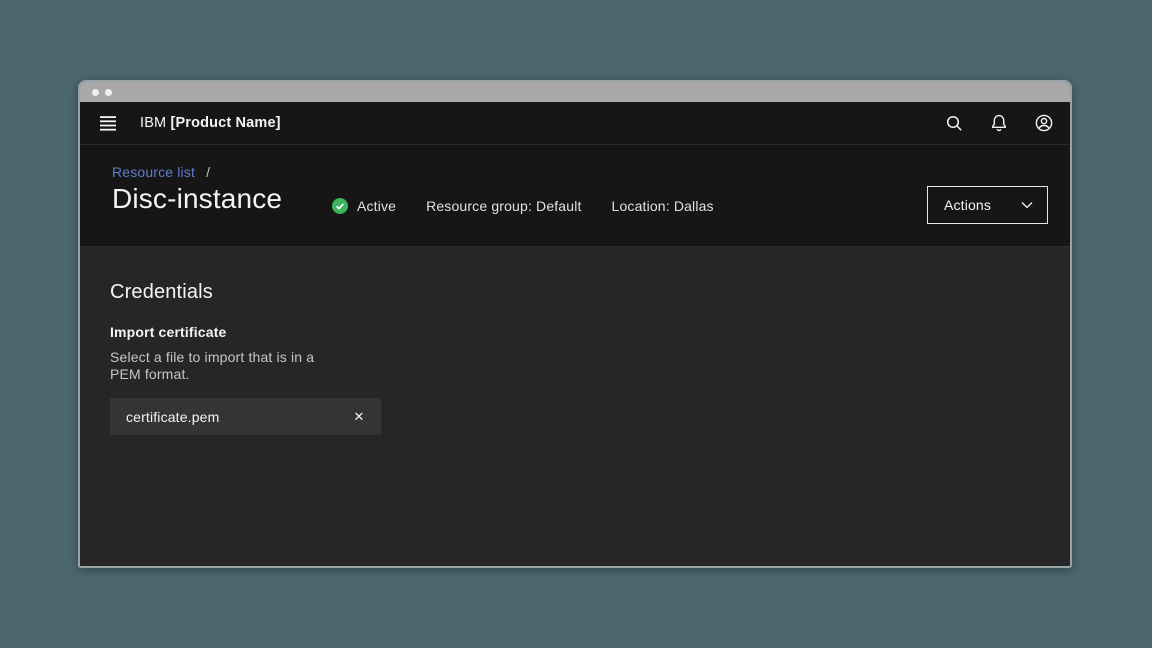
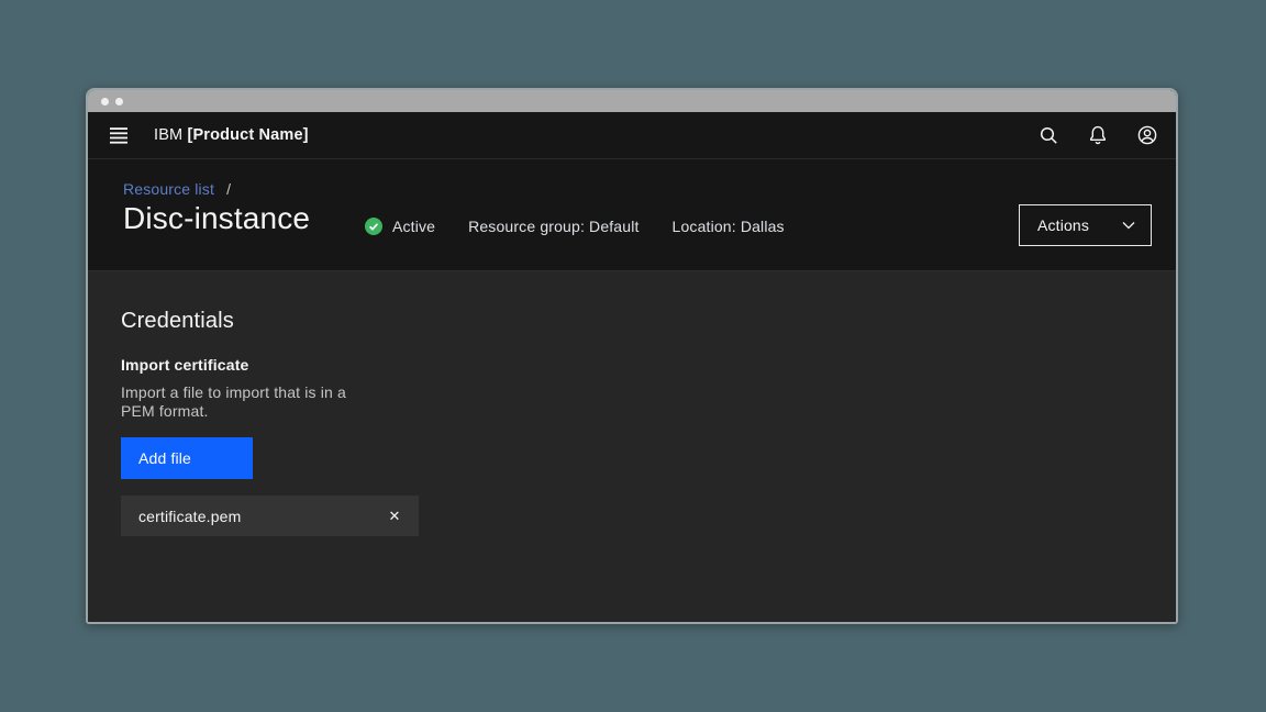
  IBM [Product Name]
  Resource list /
  Disc-instance
  Active
  Resource group: Default
  Location: Dallas
  Actions
  Credentials
  Import certificate
- Select a file to import that is in a PEM format.
+ Import a file to import that is in a PEM format.
+ Add file
  certificate.pem
  ✕
